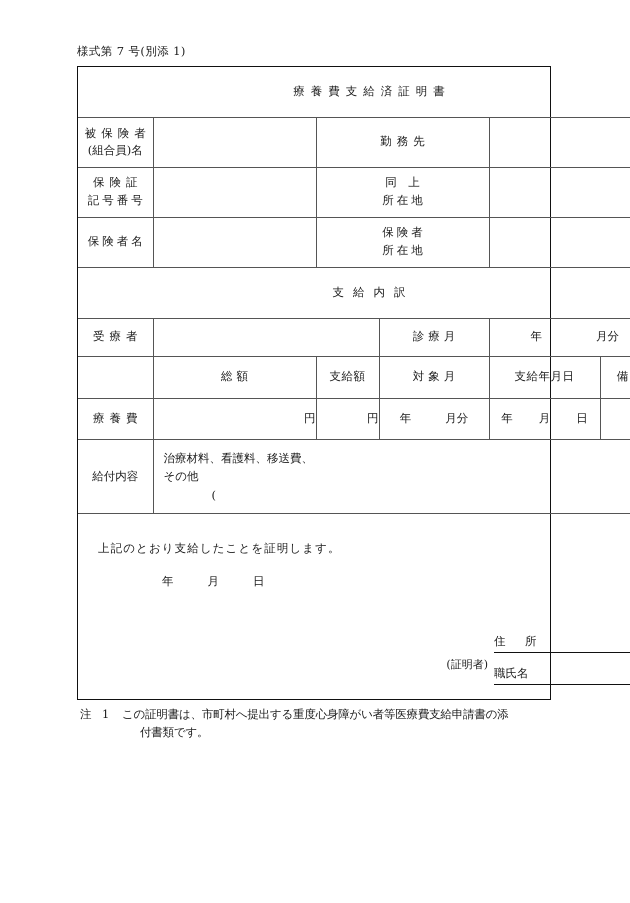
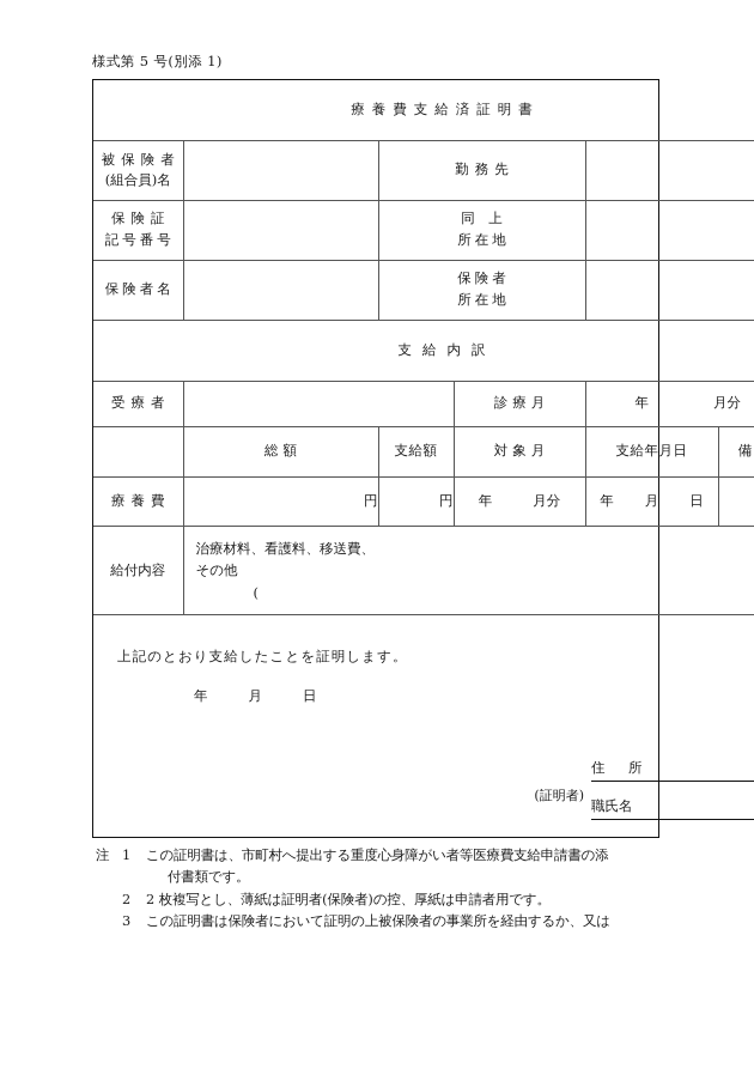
- 様式第 7 号(別添 1)
+ 様式第 5 号(別添 1)
  療養費支給済証明書
  被保険者 (組合員)名		勤務先
  保険証 記号番号		同 上 所在地
  保険者名		保険者 所在地
  支給内訳
  受療者		診療月	年 月分
  	総額	支給額	対象月	支給年月日	備
  療養費	円	円	年 月分	年 月 日
  給付内容	治療材料、看護料、移送費、 その他 (
  上記のとおり支給したことを証明します。 年 月 日 (証明者) 住 所 職氏名
  注
  1
  この証明書は、市町村へ提出する重度心身障がい者等医療費支給申請書の添
  付書類です。
+ 2
+ 2 枚複写とし、薄紙は証明者(保険者)の控、厚紙は申請者用です。
+ 3
+ この証明書は保険者において証明の上被保険者の事業所を経由するか、又は
